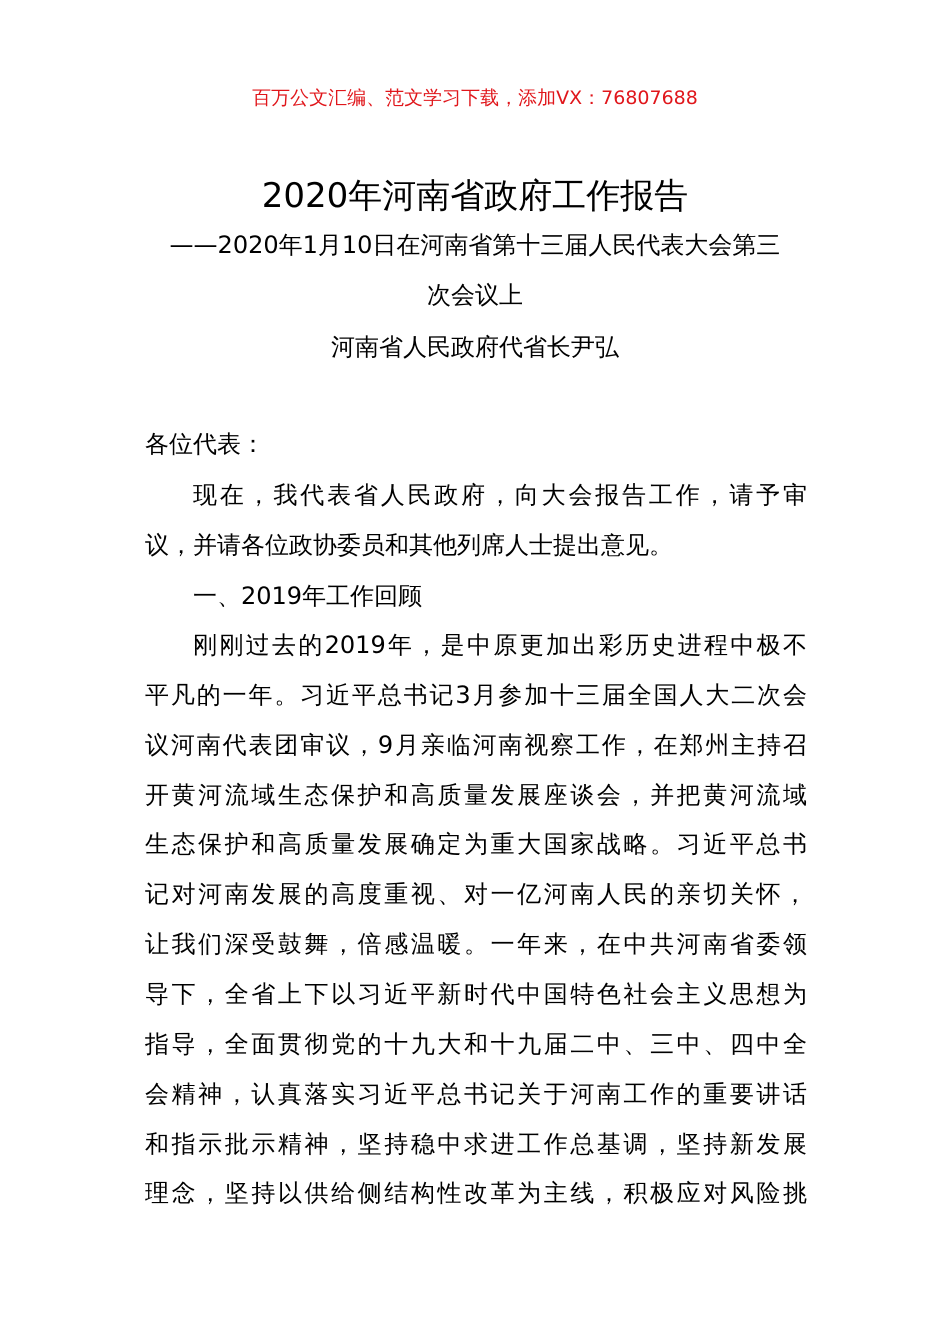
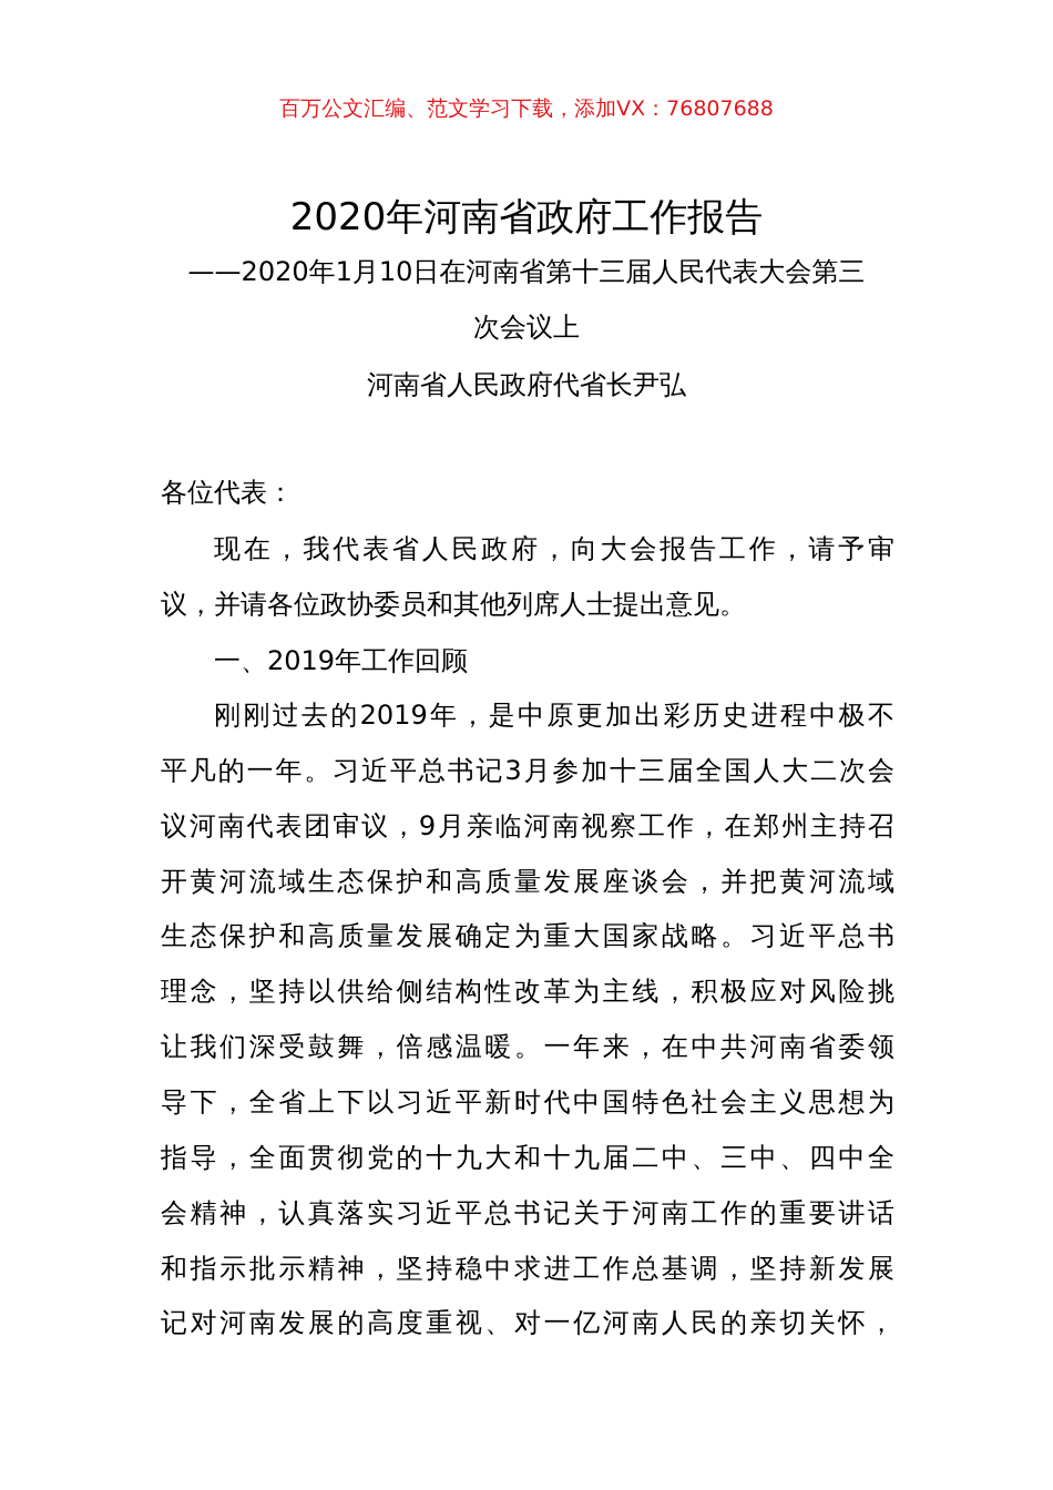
  百万公文汇编、范文学习下载，添加VX：76807688
  2020年河南省政府工作报告
  ——2020年1月10日在河南省第十三届人民代表大会第三
  次会议上
  河南省人民政府代省长尹弘
  各位代表：
  现在，我代表省人民政府，向大会报告工作，请予审
  议，并请各位政协委员和其他列席人士提出意见。
  一、2019年工作回顾
  刚刚过去的2019年，是中原更加出彩历史进程中极不
  平凡的一年。习近平总书记3月参加十三届全国人大二次会
  议河南代表团审议，9月亲临河南视察工作，在郑州主持召
  开黄河流域生态保护和高质量发展座谈会，并把黄河流域
  生态保护和高质量发展确定为重大国家战略。习近平总书
- 记对河南发展的高度重视、对一亿河南人民的亲切关怀，
+ 理念，坚持以供给侧结构性改革为主线，积极应对风险挑
  让我们深受鼓舞，倍感温暖。一年来，在中共河南省委领
  导下，全省上下以习近平新时代中国特色社会主义思想为
  指导，全面贯彻党的十九大和十九届二中、三中、四中全
  会精神，认真落实习近平总书记关于河南工作的重要讲话
  和指示批示精神，坚持稳中求进工作总基调，坚持新发展
- 理念，坚持以供给侧结构性改革为主线，积极应对风险挑
+ 记对河南发展的高度重视、对一亿河南人民的亲切关怀，
